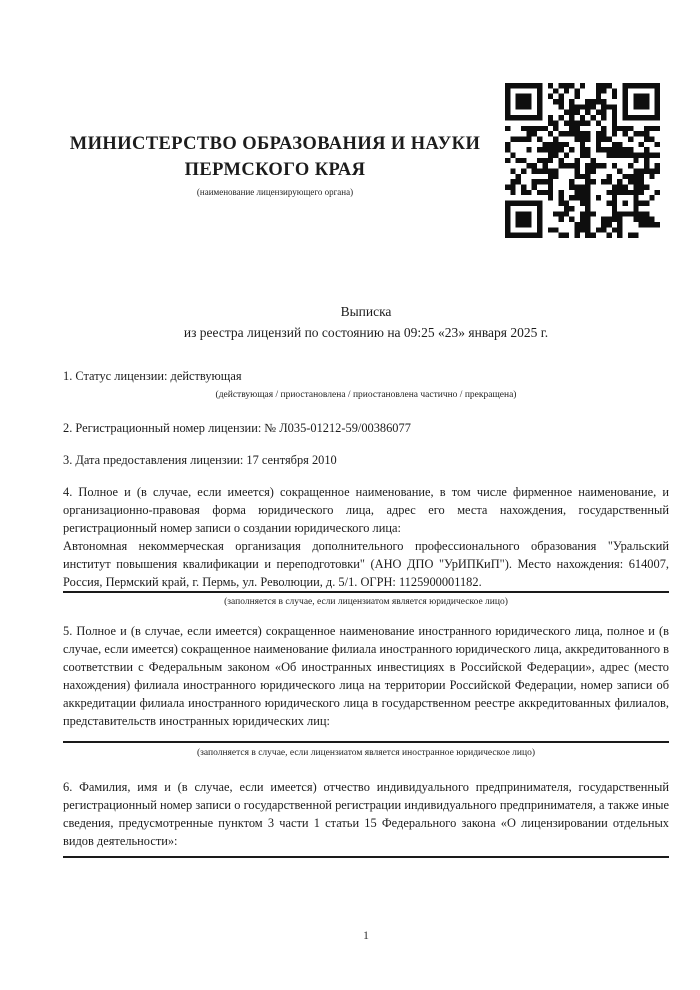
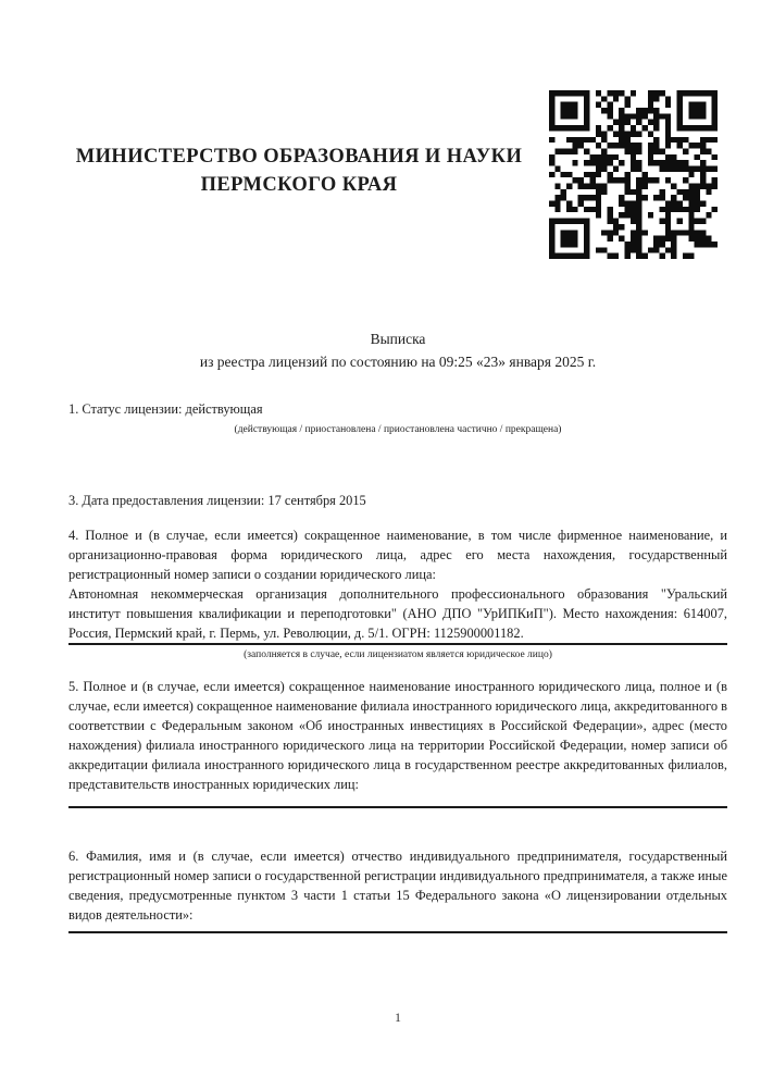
  МИНИСТЕРСТВО ОБРАЗОВАНИЯ И НАУКИ
  ПЕРМСКОГО КРАЯ
- (наименование лицензирующего органа)
  Выписка
  из реестра лицензий по состоянию на 09:25 «23» января 2025 г.
  1. Статус лицензии: действующая
  (действующая / приостановлена / приостановлена частично / прекращена)
- 2. Регистрационный номер лицензии: № Л035-01212-59/00386077
- 3. Дата предоставления лицензии: 17 сентября 2010
+ 3. Дата предоставления лицензии: 17 сентября 2015
  4. Полное и (в случае, если имеется) сокращенное наименование, в том числе фирменное наименование, и организационно-правовая форма юридического лица, адрес его места нахождения, государственный регистрационный номер записи о создании юридического лица:
  Автономная некоммерческая организация дополнительного профессионального образования "Уральский институт повышения квалификации и переподготовки" (АНО ДПО "УрИПКиП"). Место нахождения: 614007, Россия, Пермский край, г. Пермь, ул. Революции, д. 5/1. ОГРН: 1125900001182.
  (заполняется в случае, если лицензиатом является юридическое лицо)
  5. Полное и (в случае, если имеется) сокращенное наименование иностранного юридического лица, полное и (в случае, если имеется) сокращенное наименование филиала иностранного юридического лица, аккредитованного в соответствии с Федеральным законом «Об иностранных инвестициях в Российской Федерации», адрес (место нахождения) филиала иностранного юридического лица на территории Российской Федерации, номер записи об аккредитации филиала иностранного юридического лица в государственном реестре аккредитованных филиалов, представительств иностранных юридических лиц:
- (заполняется в случае, если лицензиатом является иностранное юридическое лицо)
  6. Фамилия, имя и (в случае, если имеется) отчество индивидуального предпринимателя, государственный регистрационный номер записи о государственной регистрации индивидуального предпринимателя, а также иные сведения, предусмотренные пунктом 3 части 1 статьи 15 Федерального закона «О лицензировании отдельных видов деятельности»:
  1
